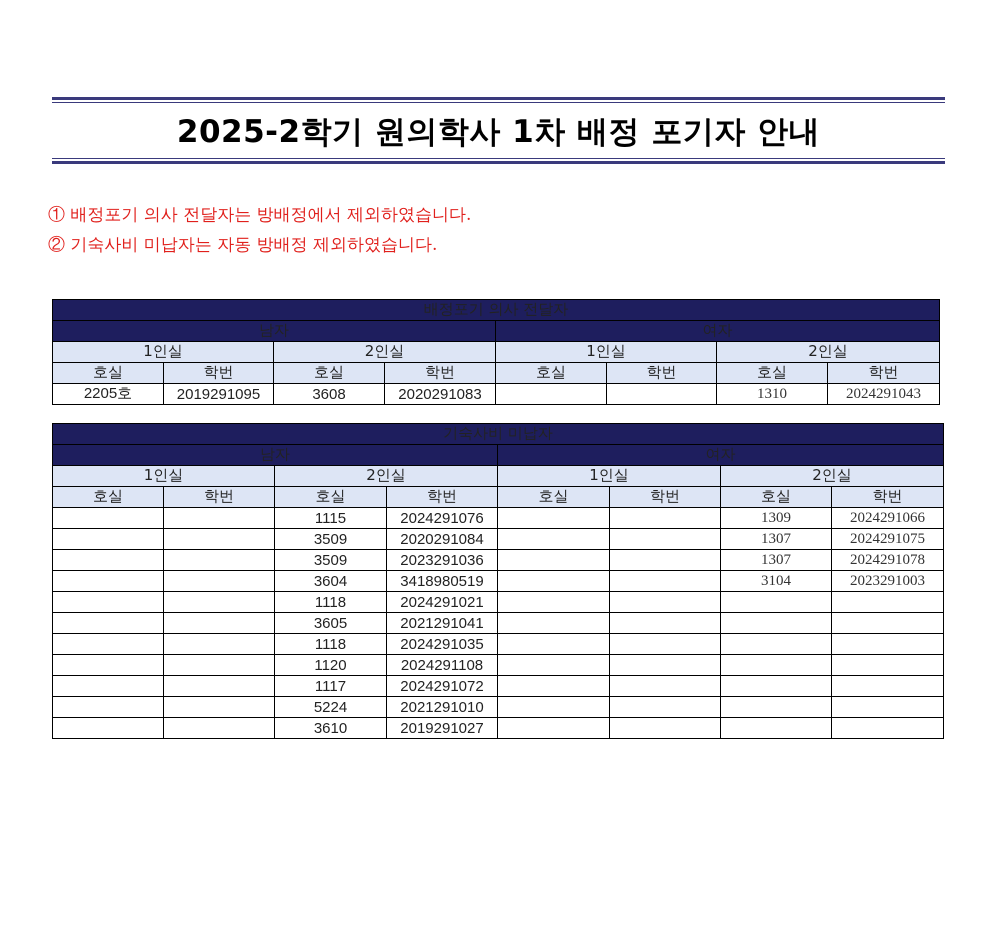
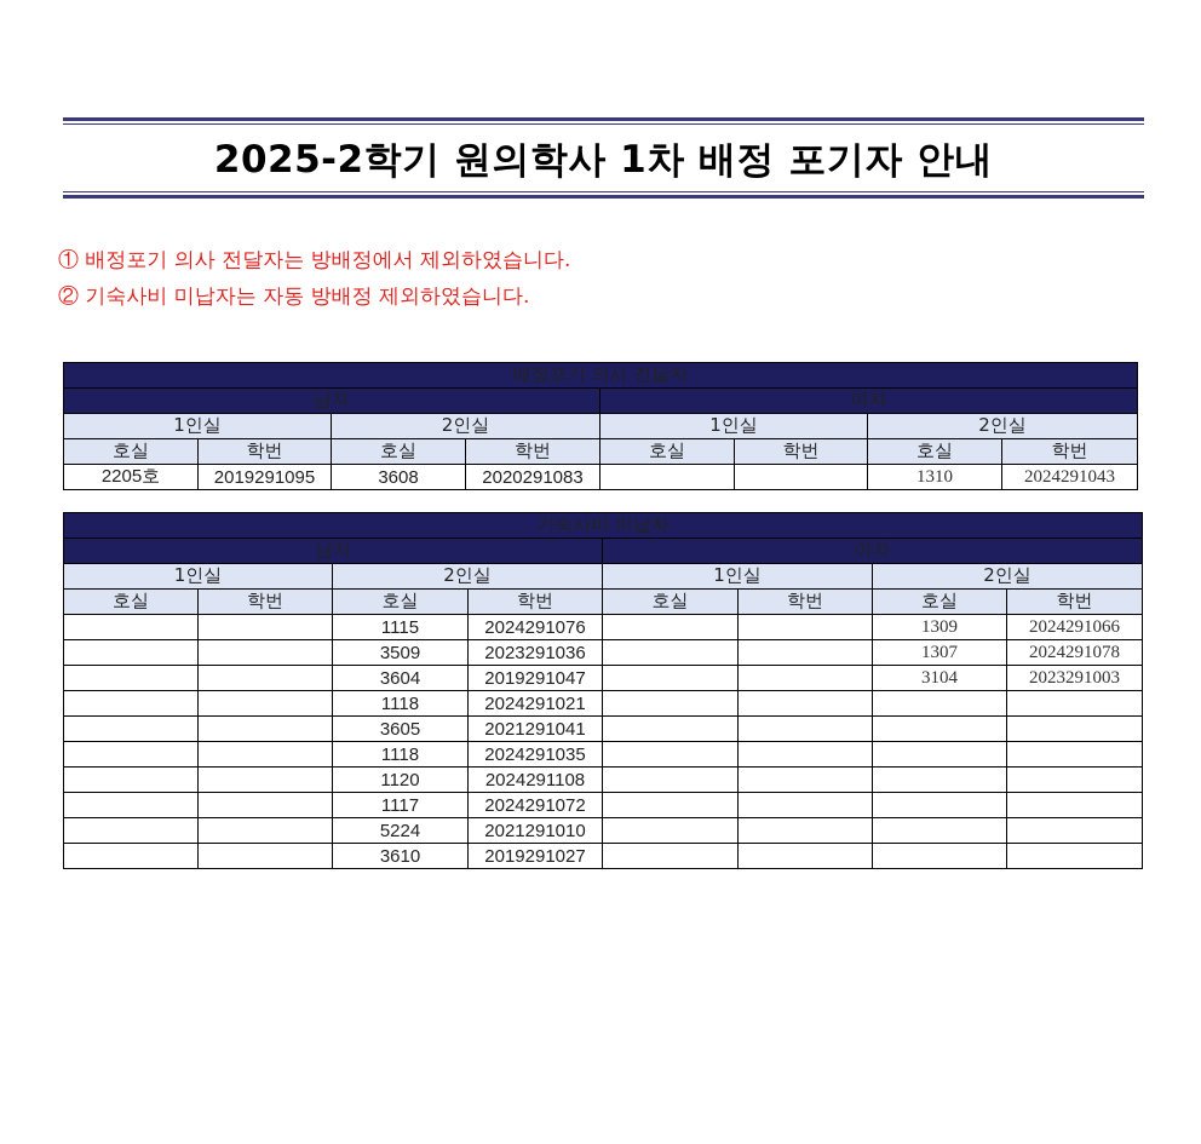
  2025-2학기 원의학사 1차 배정 포기자 안내
  ① 배정포기 의사 전달자는 방배정에서 제외하였습니다.
  ② 기숙사비 미납자는 자동 방배정 제외하였습니다.
  배정포기 의사 전달자
  남자	여자
  1인실	2인실	1인실	2인실
  호실	학번	호실	학번	호실	학번	호실	학번
  2205호	2019291095	3608	2020291083			1310	2024291043
  기숙사비 미납자
  남자	여자
  1인실	2인실	1인실	2인실
  호실	학번	호실	학번	호실	학번	호실	학번
  		1115	2024291076			1309	2024291066
- 		3509	2020291084			1307	2024291075
  		3509	2023291036			1307	2024291078
- 		3604	3418980519			3104	2023291003
+ 		3604	2019291047			3104	2023291003
  		1118	2024291021
  		3605	2021291041
  		1118	2024291035
  		1120	2024291108
  		1117	2024291072
  		5224	2021291010
  		3610	2019291027
